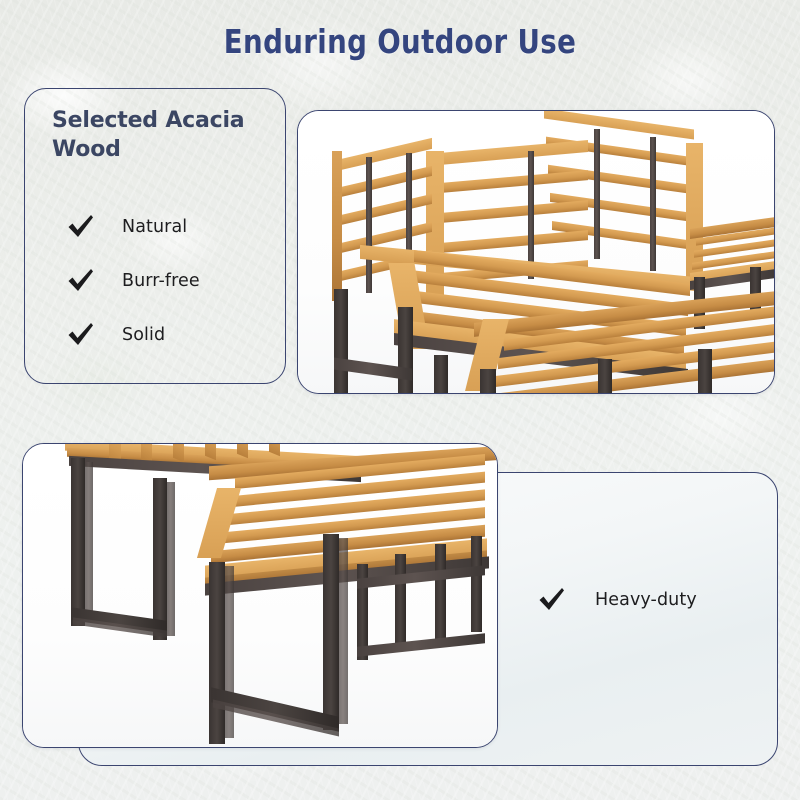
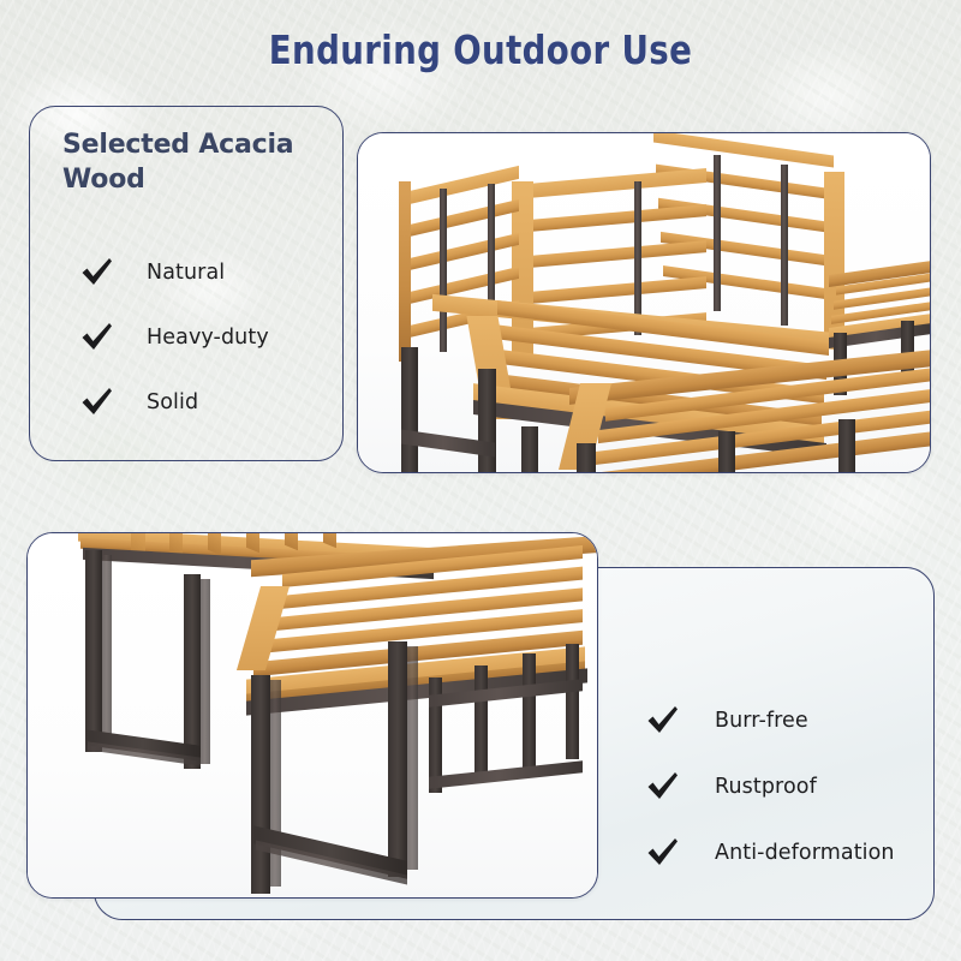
  Enduring Outdoor Use
  Selected Acacia Wood
  Natural
- Burr-free
+ Heavy-duty
  Solid
- Heavy-duty
+ Burr-free
+ Rustproof
+ Anti-deformation
